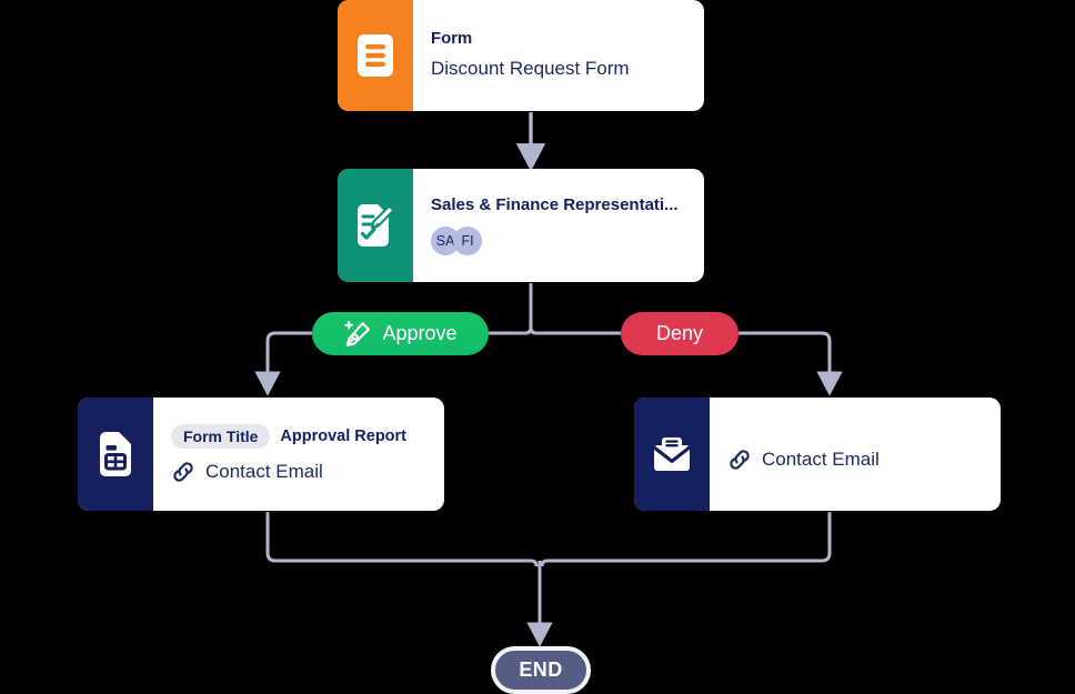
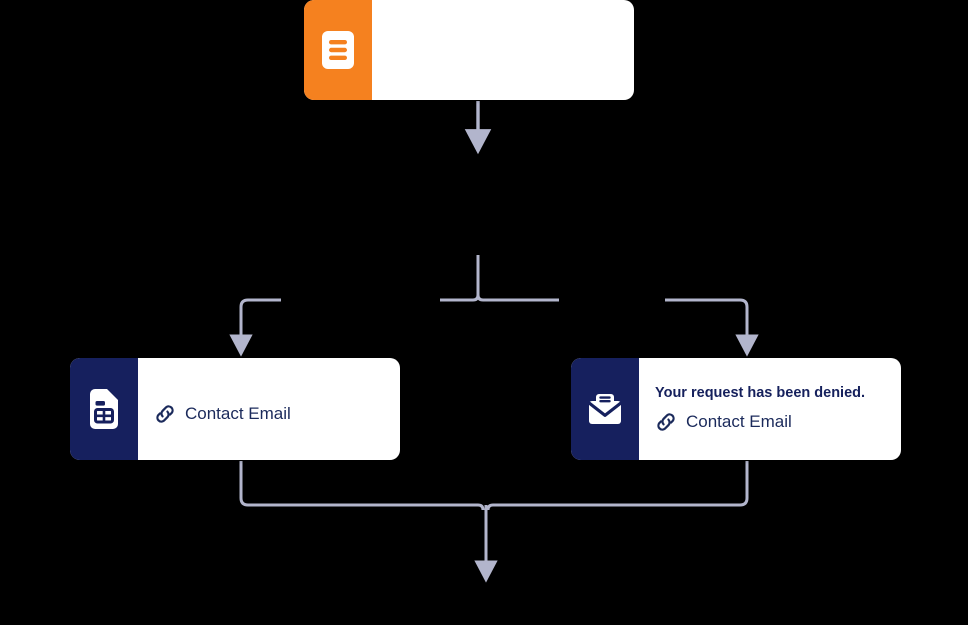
- Form
- Discount Request Form
- Sales & Finance Representati...
- SA
- FI
- Approve
- Deny
- Form Title
- Approval Report
  Contact Email
+ Your request has been denied.
  Contact Email
- END
